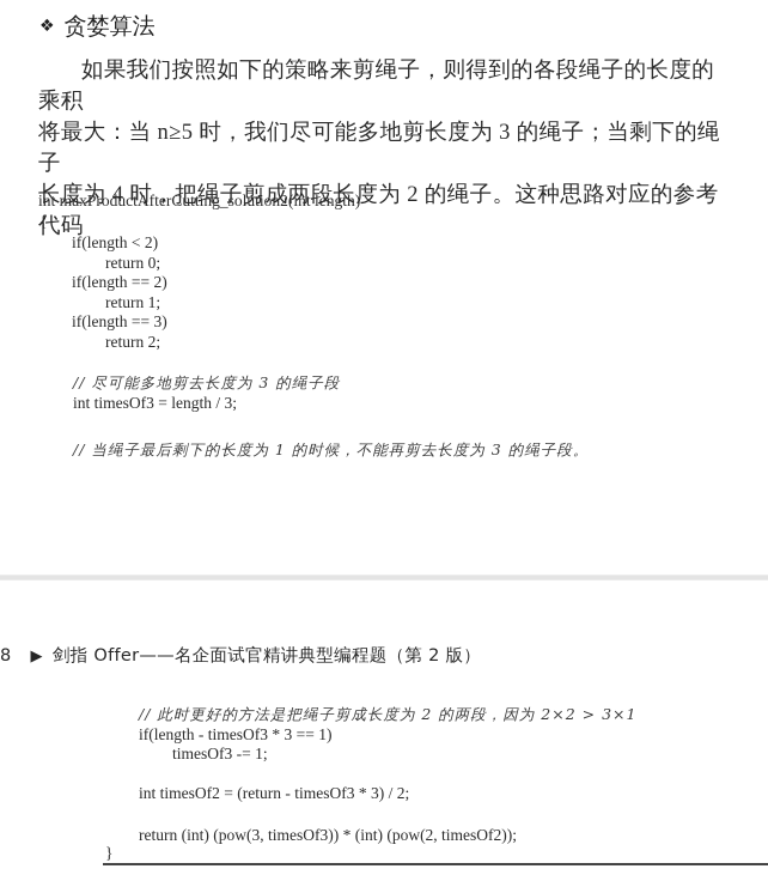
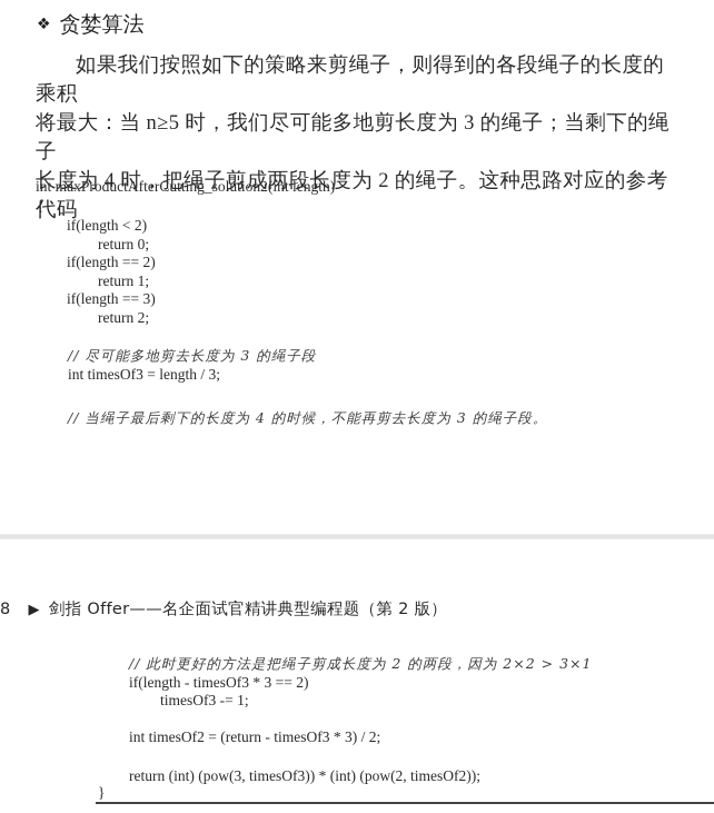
  ❖ 贪婪算法
  如果我们按照如下的策略来剪绳子，则得到的各段绳子的长度的乘积
  将最大：当 n≥5 时，我们尽可能多地剪长度为 3 的绳子；当剩下的绳子
  长度为 4 时，把绳子剪成两段长度为 2 的绳子。这种思路对应的参考代码
  int maxProductAfterCutting_solution2(int length)
  {
  if(length < 2)
  return 0;
  if(length == 2)
  return 1;
  if(length == 3)
  return 2;
  // 尽可能多地剪去长度为 3 的绳子段
  int timesOf3 = length / 3;
- // 当绳子最后剩下的长度为 1 的时候，不能再剪去长度为 3 的绳子段。
+ // 当绳子最后剩下的长度为 4 的时候，不能再剪去长度为 3 的绳子段。
  8 ▶ 剑指 Offer——名企面试官精讲典型编程题（第 2 版）
  // 此时更好的方法是把绳子剪成长度为 2 的两段，因为 2×2 > 3×1
- if(length - timesOf3 * 3 == 1)
+ if(length - timesOf3 * 3 == 2)
  timesOf3 -= 1;
  int timesOf2 = (return - timesOf3 * 3) / 2;
  return (int) (pow(3, timesOf3)) * (int) (pow(2, timesOf2));
  }
